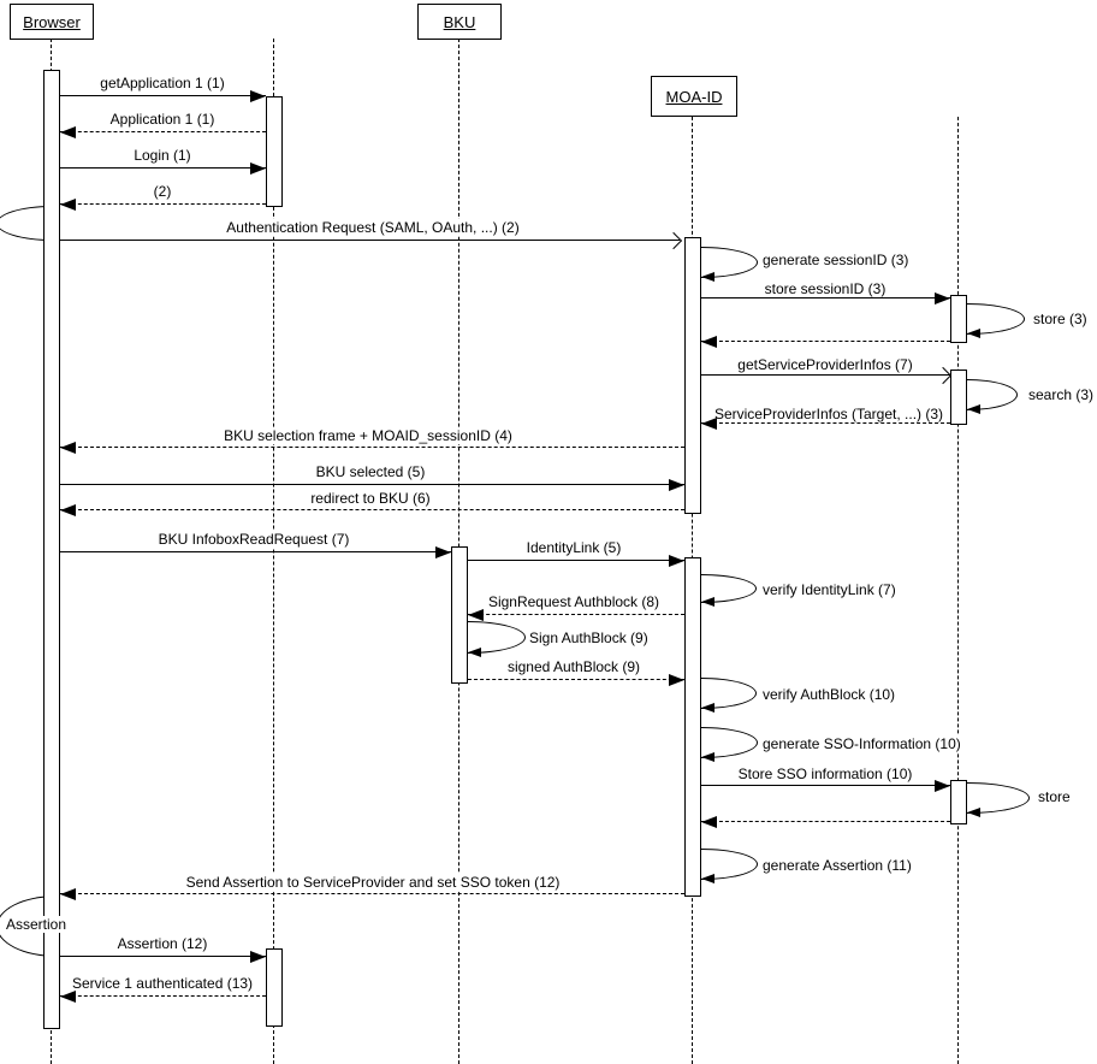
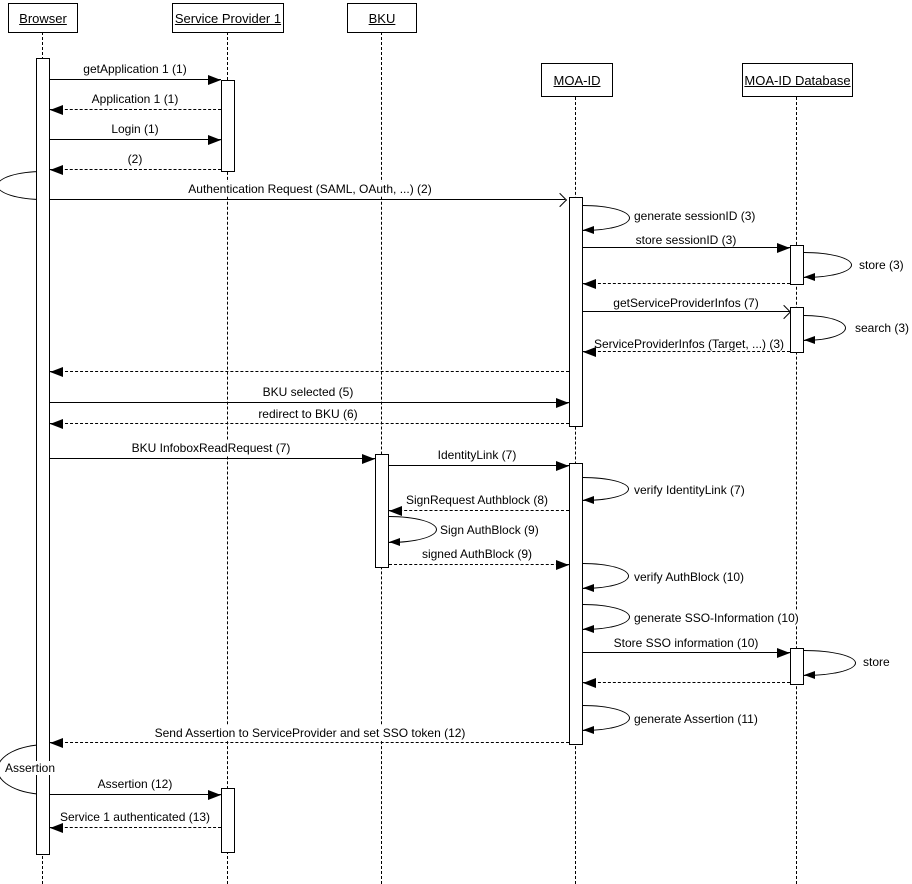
  Browser
+ Service Provider 1
  BKU
  MOA-ID
+ MOA-ID Database
  Assertion
  getApplication 1 (1)
  Application 1 (1)
  Login (1)
  (2)
  Authentication Request (SAML, OAuth, ...) (2)
  generate sessionID (3)
  store sessionID (3)
  store (3)
  getServiceProviderInfos (7)
  search (3)
  ServiceProviderInfos (Target, ...) (3)
- BKU selection frame + MOAID_sessionID (4)
  BKU selected (5)
  redirect to BKU (6)
  BKU InfoboxReadRequest (7)
- IdentityLink (5)
+ IdentityLink (7)
  verify IdentityLink (7)
  SignRequest Authblock (8)
  Sign AuthBlock (9)
  signed AuthBlock (9)
  verify AuthBlock (10)
  generate SSO-Information (10)
  Store SSO information (10)
  store
  generate Assertion (11)
  Send Assertion to ServiceProvider and set SSO token (12)
  Assertion (12)
  Service 1 authenticated (13)
